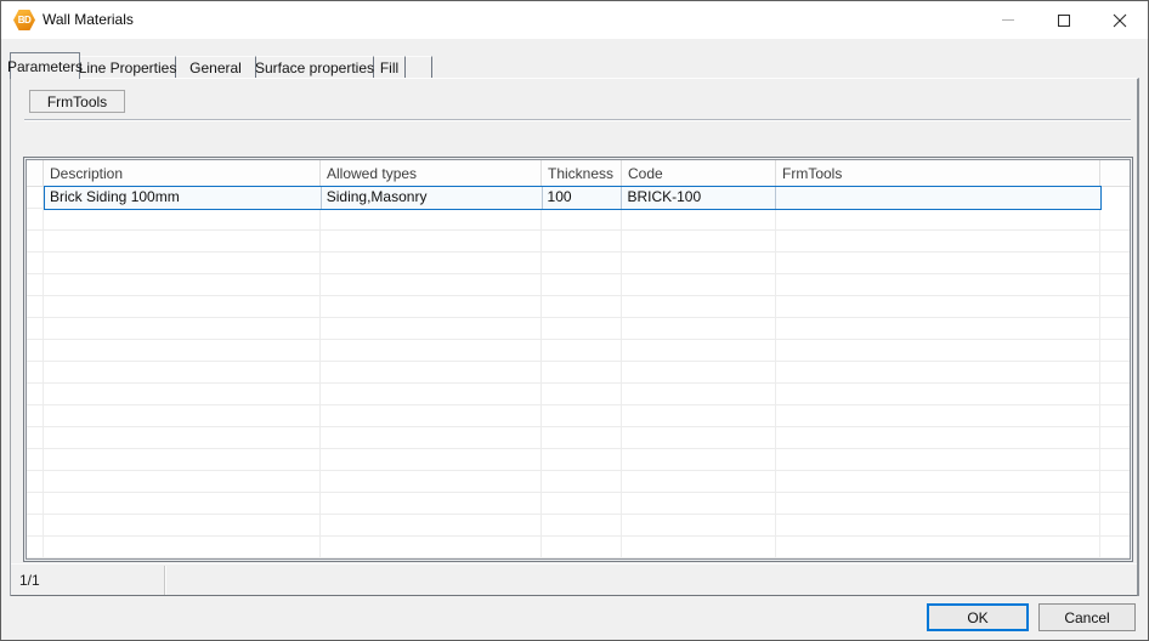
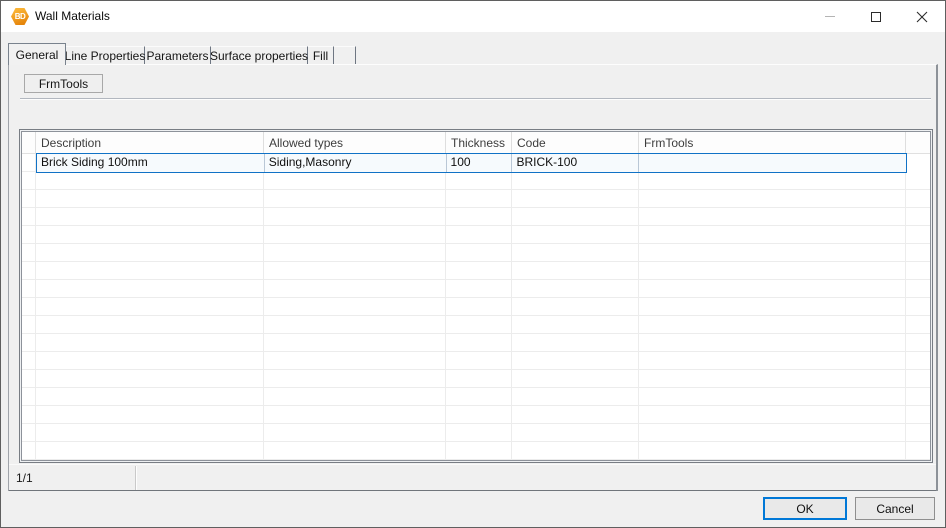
  BD
  Wall Materials
- Parameters
+ General
  Line Properties
- General
+ Parameters
  Surface properties
  Fill
  FrmTools
  Description
  Allowed types
  Thickness
  Code
  FrmTools
  Brick Siding 100mm
  Siding,Masonry
  100
  BRICK-100
  1/1
  OK
  Cancel
